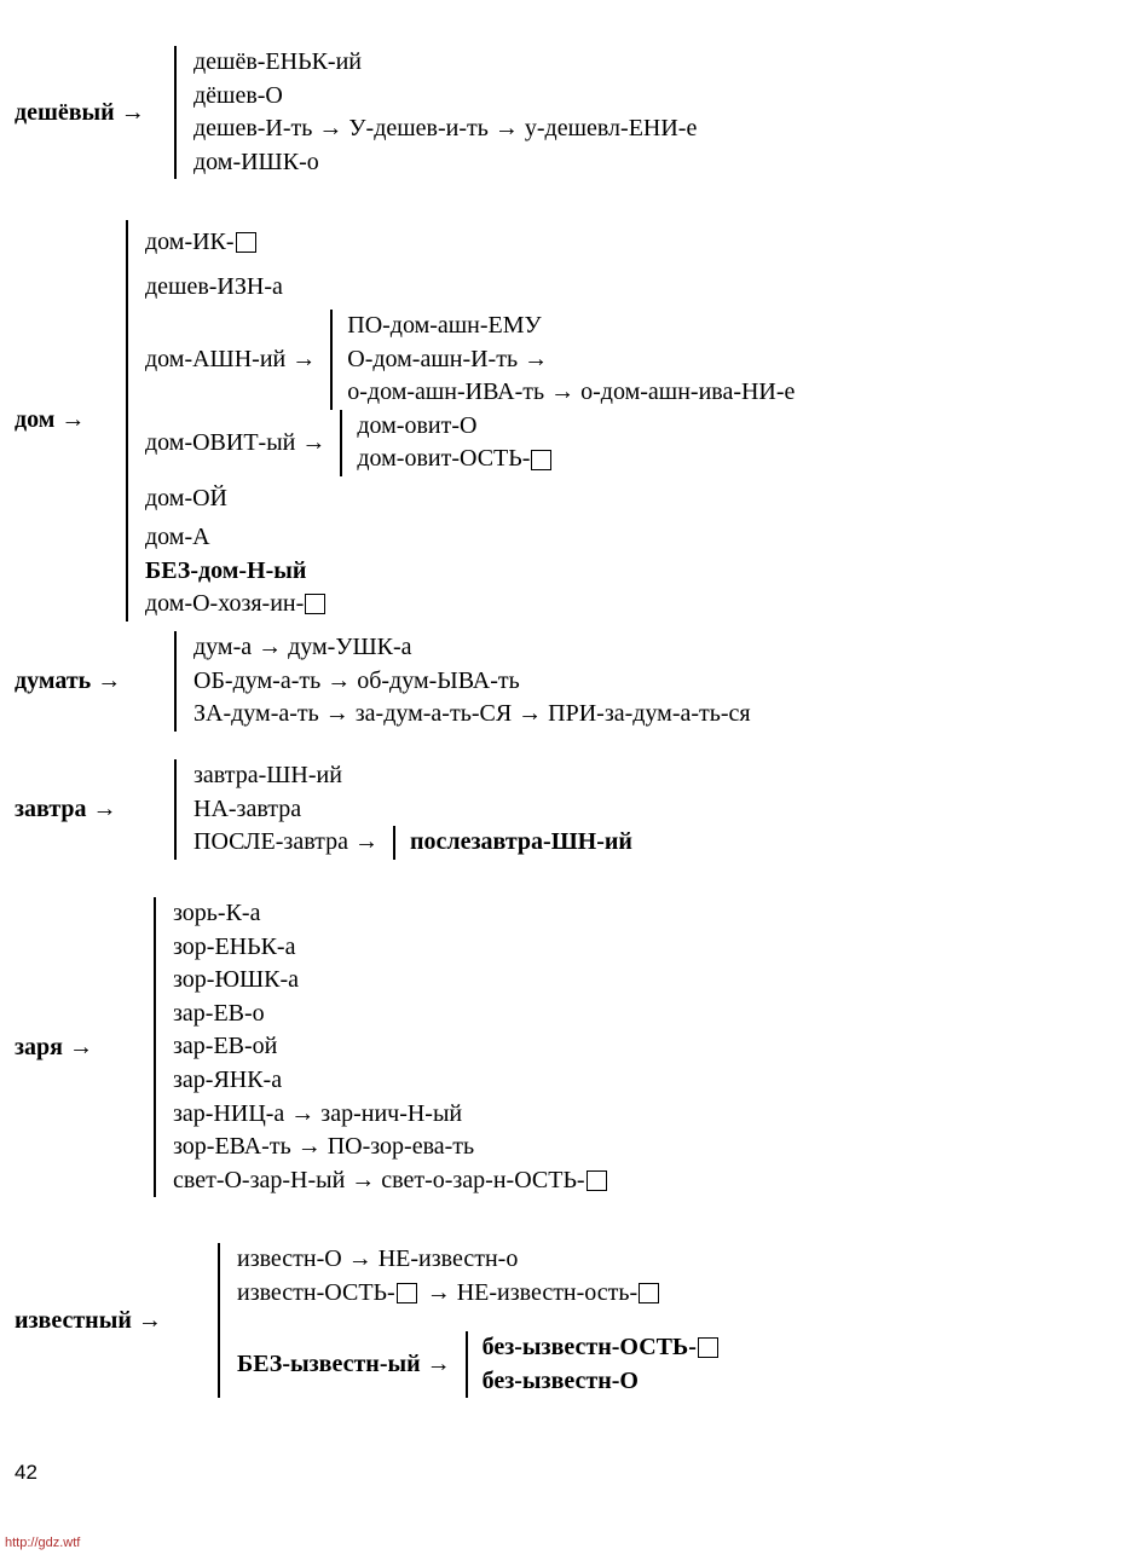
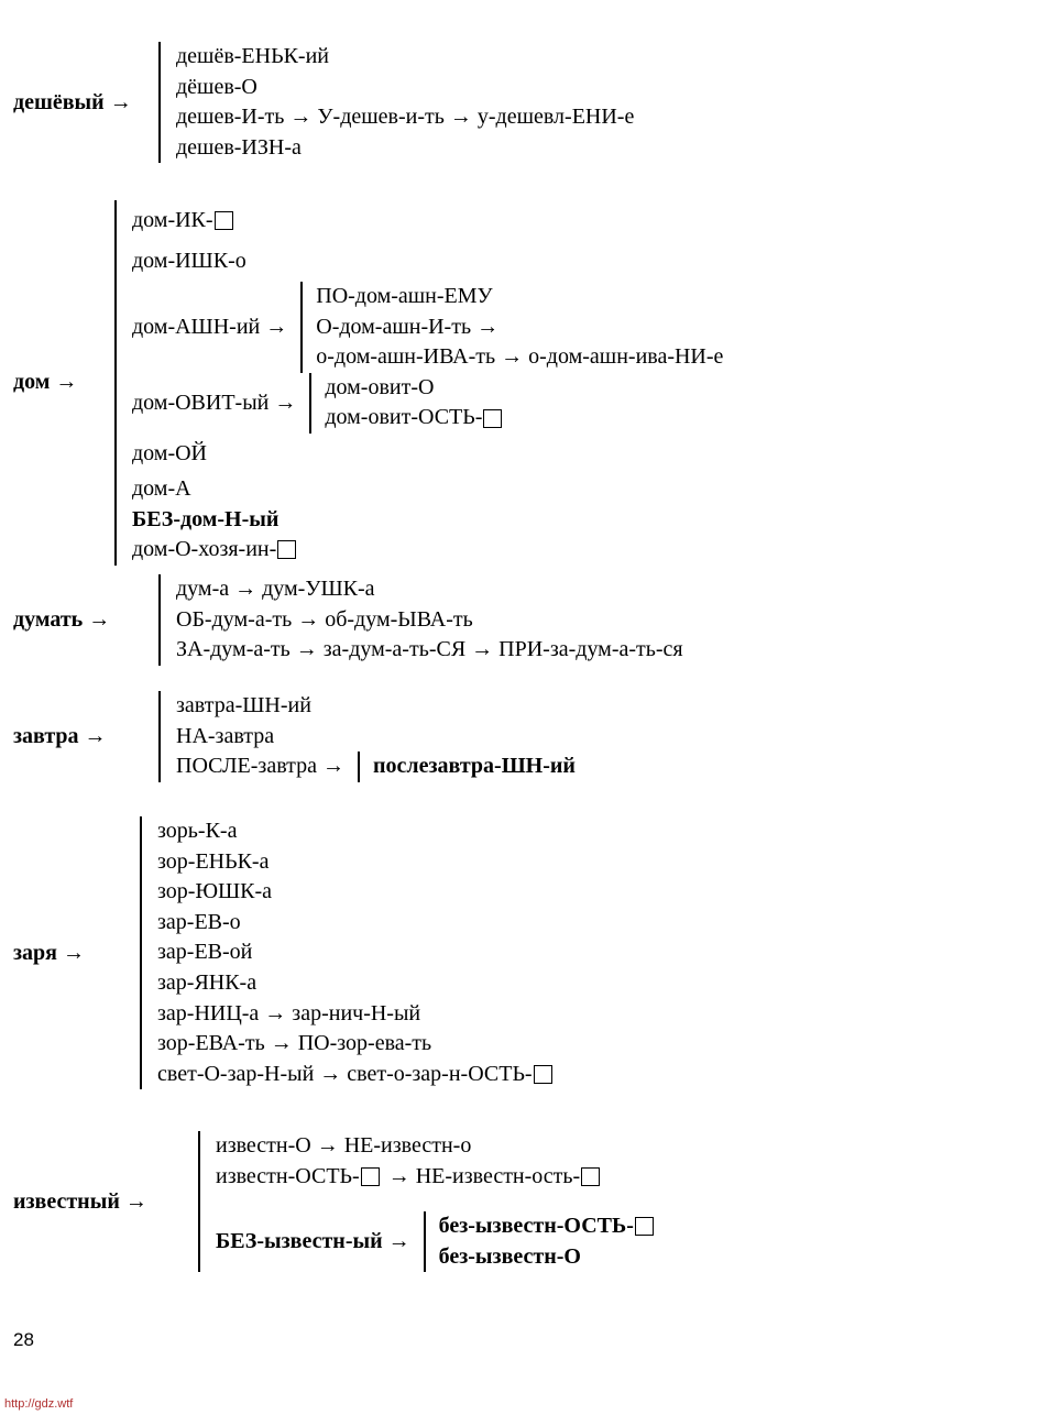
  дешёвый →
  дешёв-ЕНЬК-ий
  дёшев-О
  дешев-И-ть → У-дешев-и-ть → у-дешевл-ЕНИ-е
- дом-ИШК-о
+ дешев-ИЗН-а
  дом →
  дом-ИК-
- дешев-ИЗН-а
+ дом-ИШК-о
  дом-АШН-ий →
  ПО-дом-ашн-ЕМУ
  О-дом-ашн-И-ть →
  о-дом-ашн-ИВА-ть → о-дом-ашн-ива-НИ-е
  дом-ОВИТ-ый →
  дом-овит-О
  дом-овит-ОСТЬ-
  дом-ОЙ
  дом-А
  БЕЗ-дом-Н-ый
  дом-О-хозя-ин-
  думать →
  дум-а → дум-УШК-а
  ОБ-дум-а-ть → об-дум-ЫВА-ть
  ЗА-дум-а-ть → за-дум-а-ть-СЯ → ПРИ-за-дум-а-ть-ся
  завтра →
  завтра-ШН-ий
  НА-завтра
  ПОСЛЕ-завтра →
  послезавтра-ШН-ий
  заря →
  зорь-К-а
  зор-ЕНЬК-а
  зор-ЮШК-а
  зар-ЕВ-о
  зар-ЕВ-ой
  зар-ЯНК-а
  зар-НИЦ-а → зар-нич-Н-ый
  зор-ЕВА-ть → ПО-зор-ева-ть
  свет-О-зар-Н-ый → свет-о-зар-н-ОСТЬ-
  известный →
  известн-О → НЕ-известн-о
  известн-ОСТЬ-
  → НЕ-известн-ость-
  БЕЗ-ызвестн-ый →
  без-ызвестн-ОСТЬ-
  без-ызвестн-О
- 42
+ 28
  http://gdz.wtf
